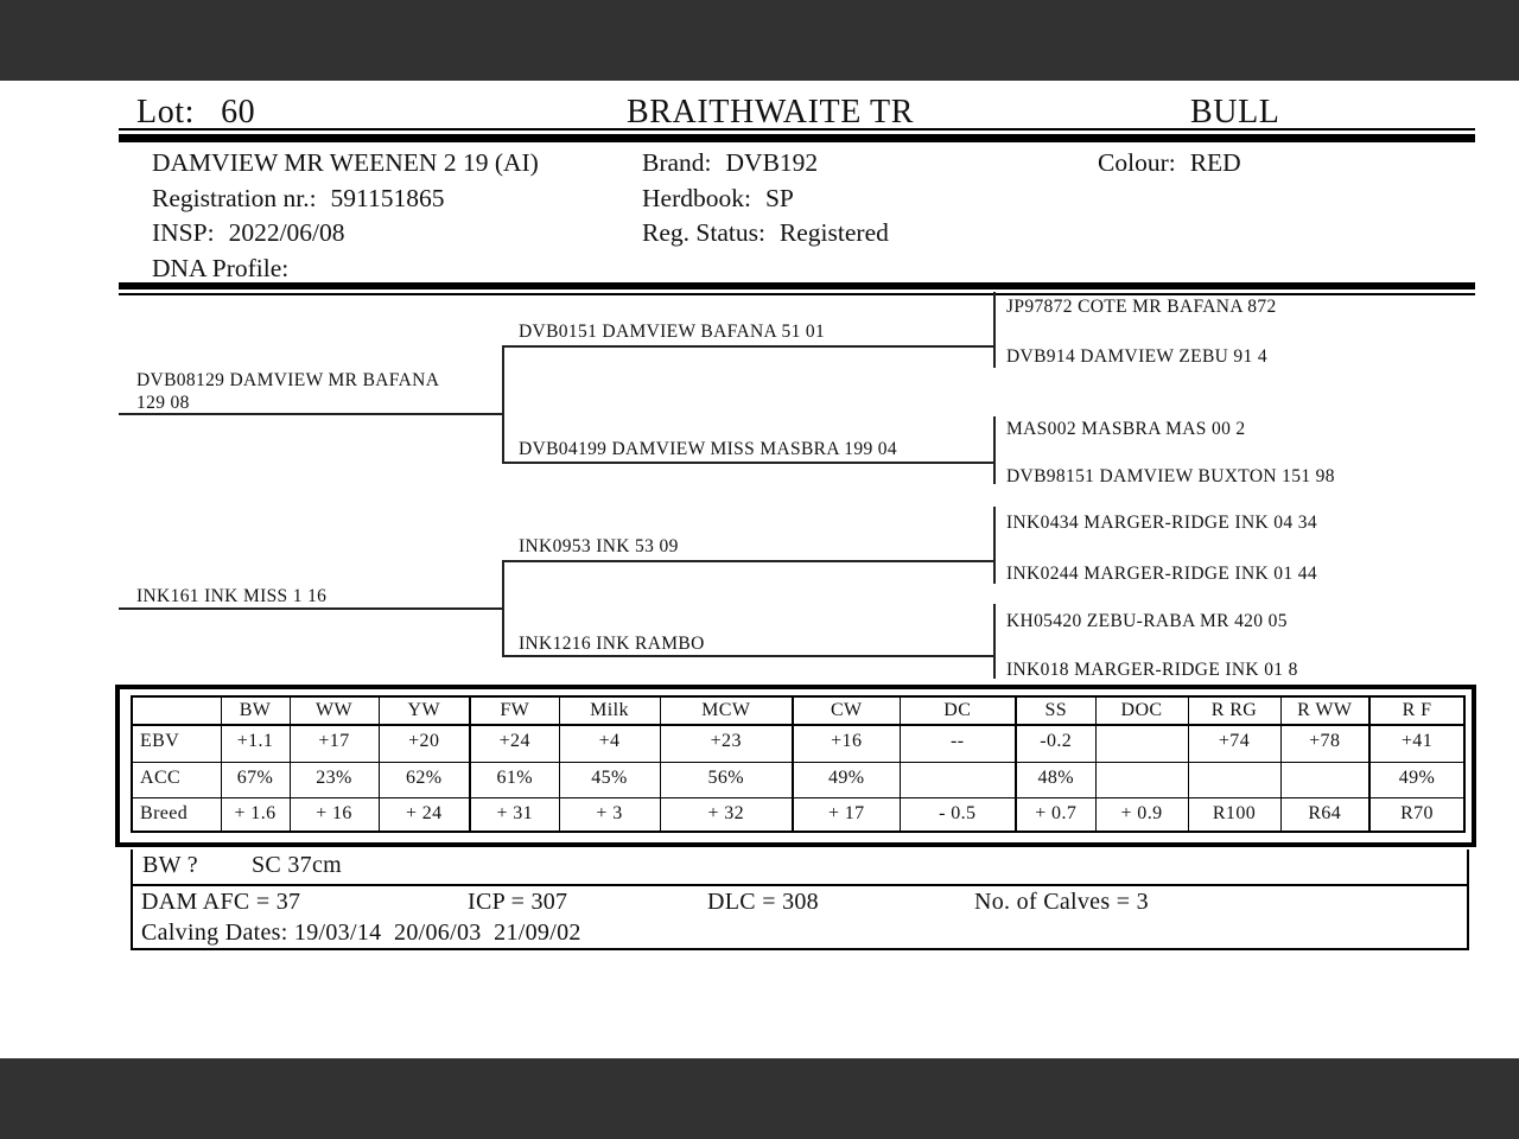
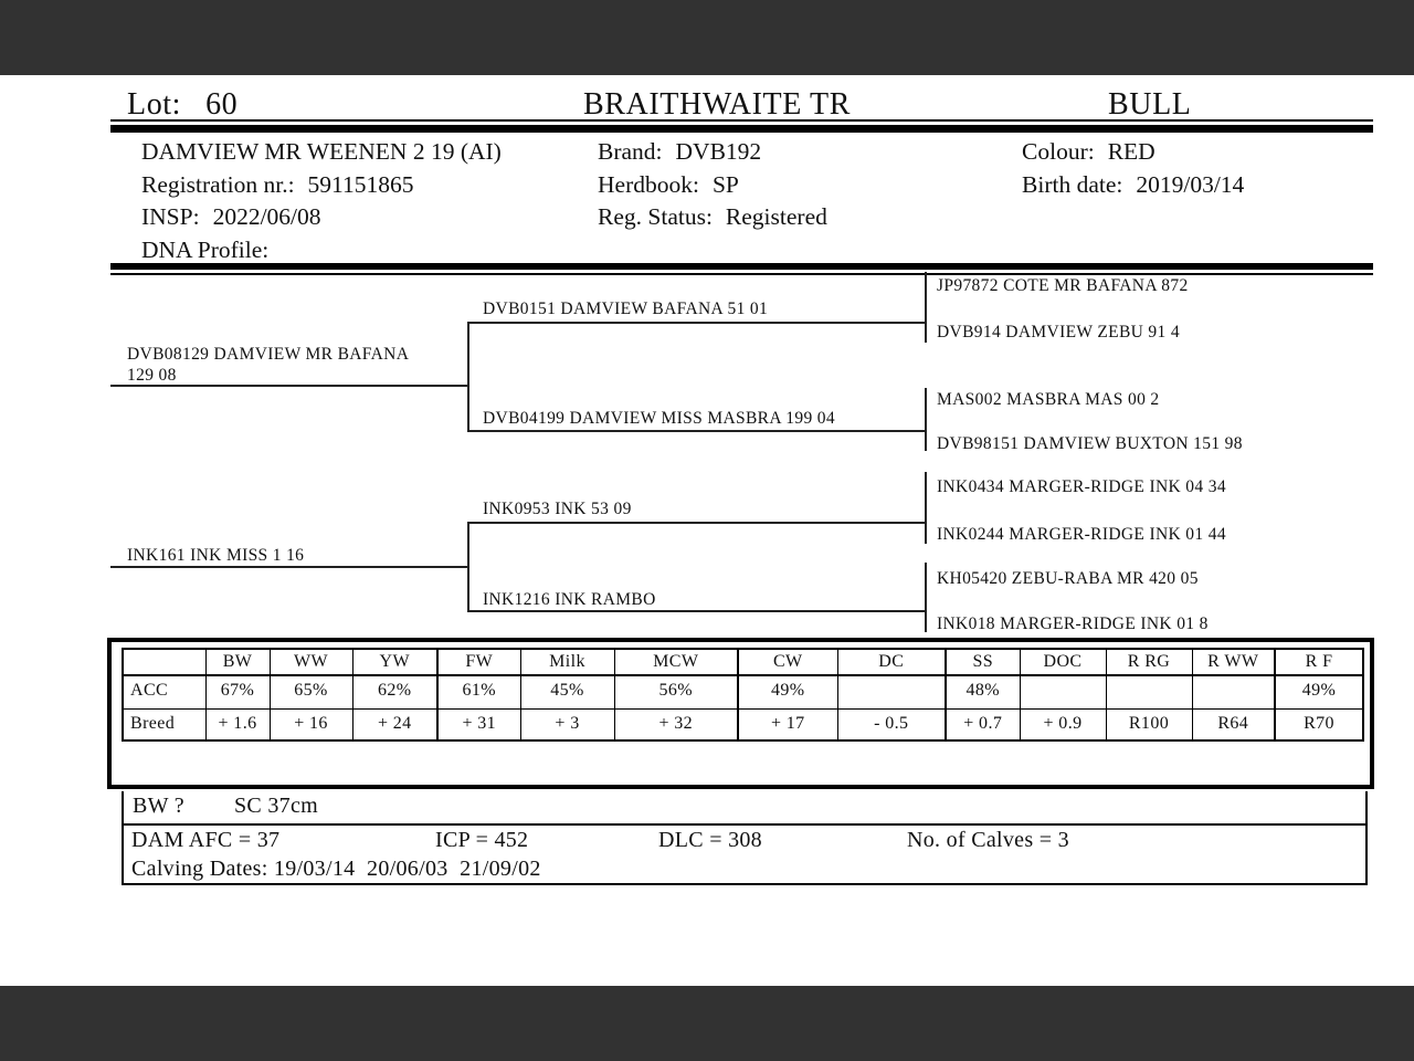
  Lot: 60
  BRAITHWAITE TR
  BULL
  DAMVIEW MR WEENEN 2 19 (AI)
  Registration nr.: 591151865
  INSP: 2022/06/08
  DNA Profile:
  Brand: DVB192
  Herdbook: SP
  Reg. Status: Registered
  Colour: RED
+ Birth date: 2019/03/14
  DVB08129 DAMVIEW MR BAFANA
  129 08
  INK161 INK MISS 1 16
  DVB0151 DAMVIEW BAFANA 51 01
  DVB04199 DAMVIEW MISS MASBRA 199 04
  INK0953 INK 53 09
  INK1216 INK RAMBO
  JP97872 COTE MR BAFANA 872
  DVB914 DAMVIEW ZEBU 91 4
  MAS002 MASBRA MAS 00 2
  DVB98151 DAMVIEW BUXTON 151 98
  INK0434 MARGER-RIDGE INK 04 34
  INK0244 MARGER-RIDGE INK 01 44
  KH05420 ZEBU-RABA MR 420 05
  INK018 MARGER-RIDGE INK 01 8
  	BW	WW	YW	FW	Milk	MCW	CW	DC	SS	DOC	R RG	R WW	R F
- EBV	+1.1	+17	+20	+24	+4	+23	+16	--	-0.2		+74	+78	+41
- ACC	67%	23%	62%	61%	45%	56%	49%		48%				49%
+ ACC	67%	65%	62%	61%	45%	56%	49%		48%				49%
  Breed	+ 1.6	+ 16	+ 24	+ 31	+ 3	+ 32	+ 17	- 0.5	+ 0.7	+ 0.9	R100	R64	R70
  BW ?
  SC 37cm
  DAM AFC = 37
- ICP = 307
+ ICP = 452
  DLC = 308
  No. of Calves = 3
  Calving Dates: 19/03/14 20/06/03 21/09/02
